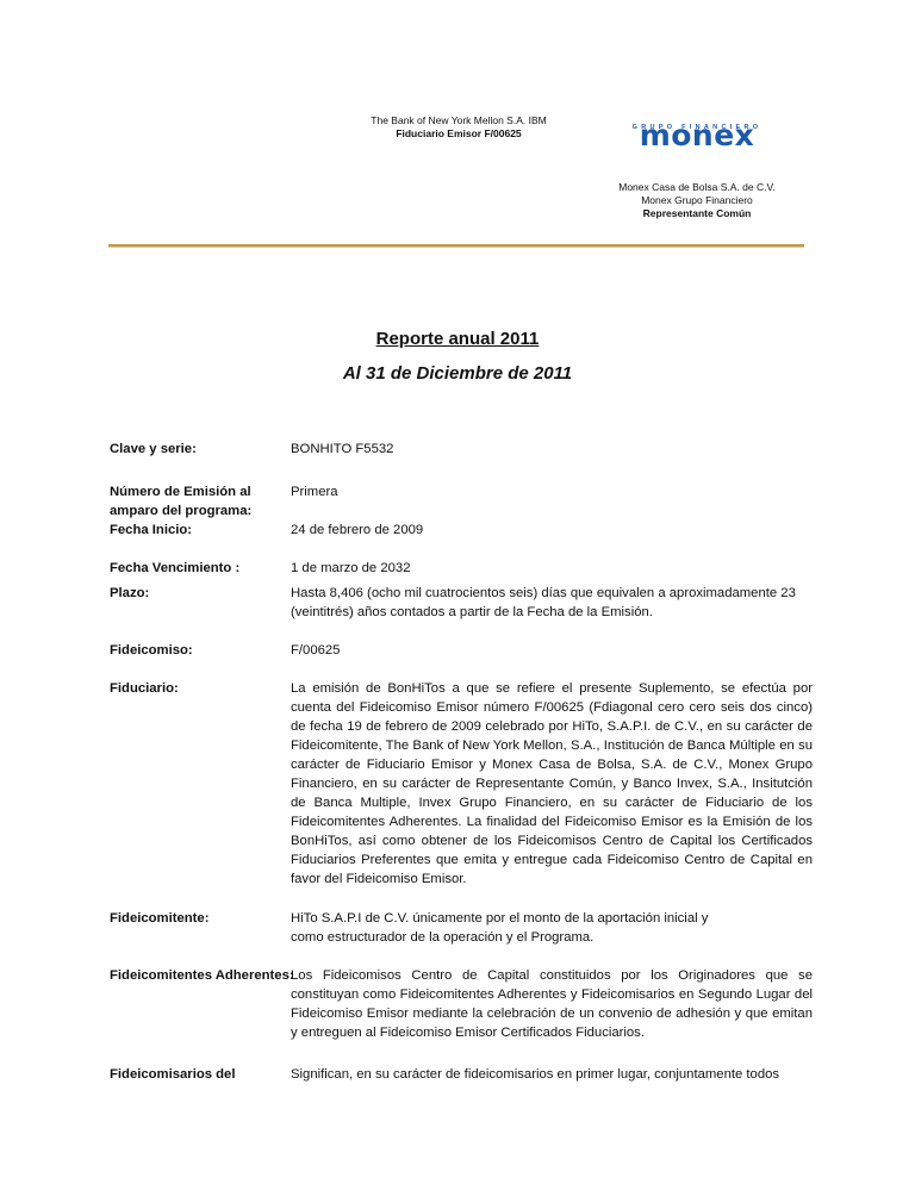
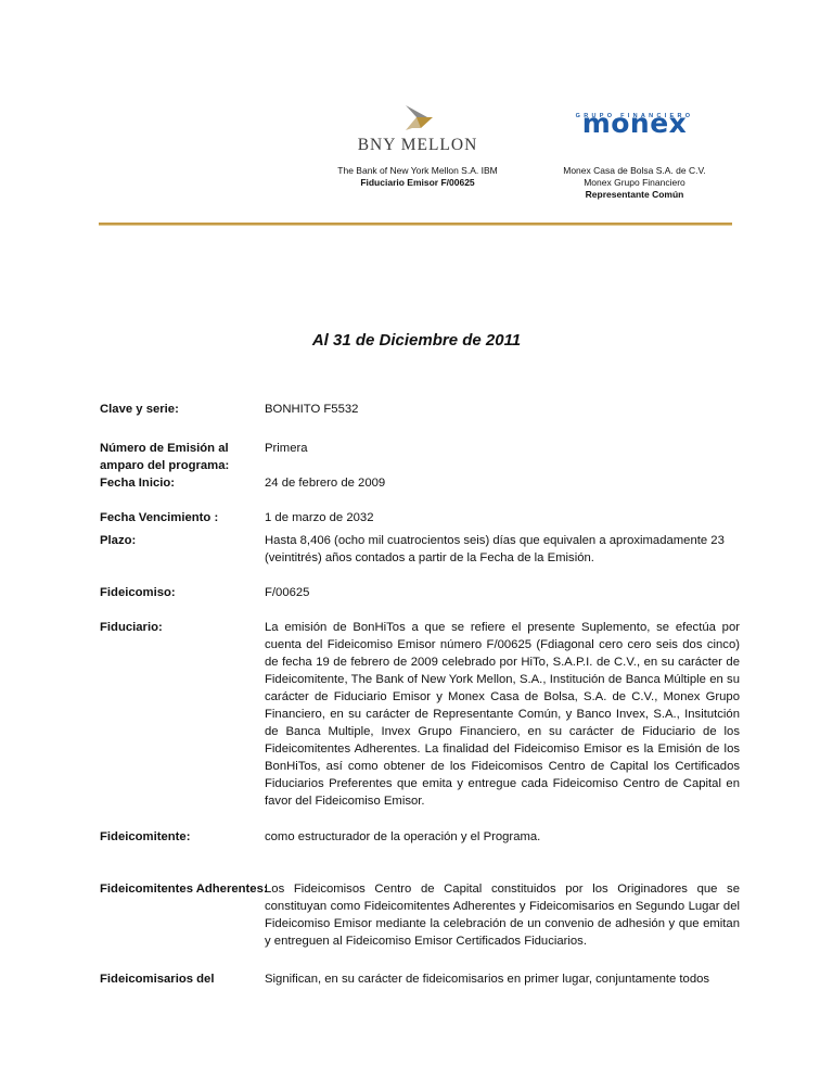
+ BNY MELLON
  The Bank of New York Mellon S.A. IBM
  Fiduciario Emisor F/00625
  monex
  Monex Casa de Bolsa S.A. de C.V.
  Monex Grupo Financiero
  Representante Común
- Reporte anual 2011
  Al 31 de Diciembre de 2011
  Clave y serie:
  BONHITO F5532
  Número de Emisión al amparo del programa:
  Primera
  Fecha Inicio:
  24 de febrero de 2009
  Fecha Vencimiento :
  1 de marzo de 2032
  Plazo:
  Hasta 8,406 (ocho mil cuatrocientos seis) días que equivalen a aproximadamente 23 (veintitrés) años contados a partir de la Fecha de la Emisión.
  Fideicomiso:
  F/00625
  Fiduciario:
  La emisión de BonHiTos a que se refiere el presente Suplemento, se efectúa por cuenta del Fideicomiso Emisor número F/00625 (Fdiagonal cero cero seis dos cinco) de fecha 19 de febrero de 2009 celebrado por HiTo, S.A.P.I. de C.V., en su carácter de Fideicomitente, The Bank of New York Mellon, S.A., Institución de Banca Múltiple en su carácter de Fiduciario Emisor y Monex Casa de Bolsa, S.A. de C.V., Monex Grupo Financiero, en su carácter de Representante Común, y Banco Invex, S.A., Insitutción de Banca Multiple, Invex Grupo Financiero, en su carácter de Fiduciario de los Fideicomitentes Adherentes. La finalidad del Fideicomiso Emisor es la Emisión de los BonHiTos, así como obtener de los Fideicomisos Centro de Capital los Certificados Fiduciarios Preferentes que emita y entregue cada Fideicomiso Centro de Capital en favor del Fideicomiso Emisor.
  Fideicomitente:
- HiTo S.A.P.I de C.V. únicamente por el monto de la aportación inicial y
  como estructurador de la operación y el Programa.
  Fideicomitentes Adherentes:
  Los Fideicomisos Centro de Capital constituidos por los Originadores que se constituyan como Fideicomitentes Adherentes y Fideicomisarios en Segundo Lugar del Fideicomiso Emisor mediante la celebración de un convenio de adhesión y que emitan y entreguen al Fideicomiso Emisor Certificados Fiduciarios.
  Fideicomisarios del
  Significan, en su carácter de fideicomisarios en primer lugar, conjuntamente todos
